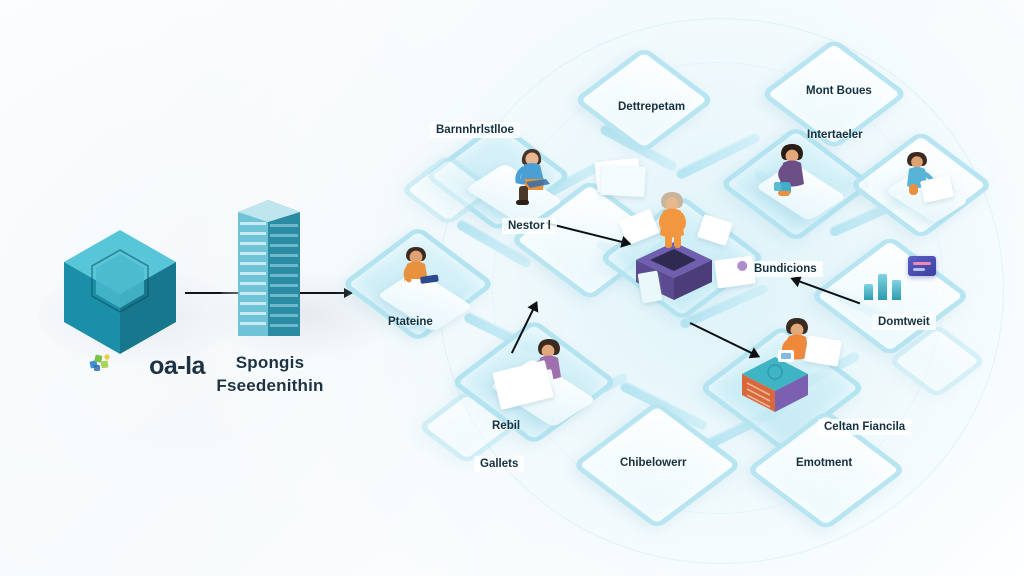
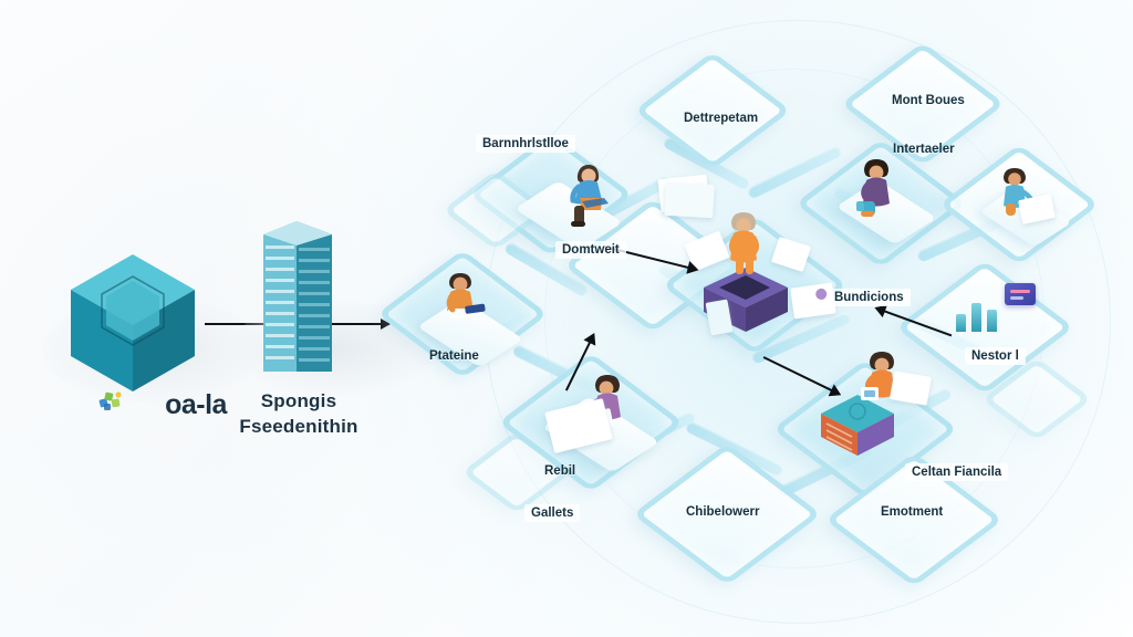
  oa-la
  Spongis
  Fseedenithin
  Barnnhrlstlloe
  Dettrepetam
  Mont Boues
  Intertaeler
- Nestor l
+ Domtweit
  Ptateine
  Bundicions
- Domtweit
+ Nestor l
  Rebil
  Gallets
  Chibelowerr
  Celtan Fiancila
  Emotment
